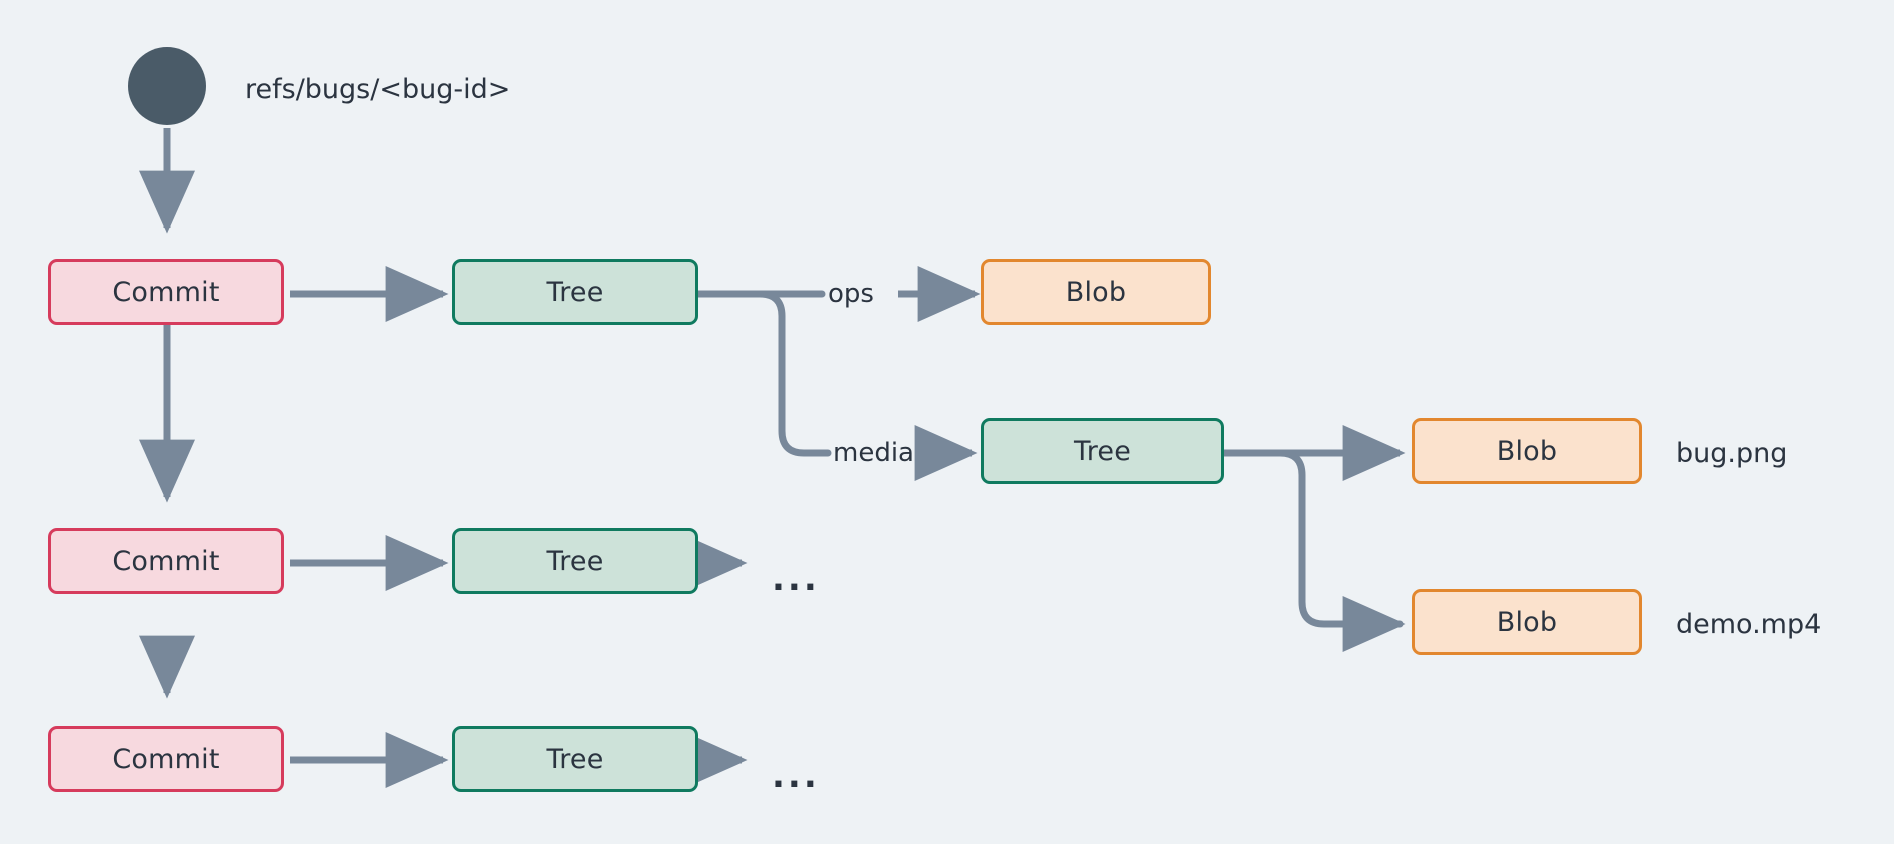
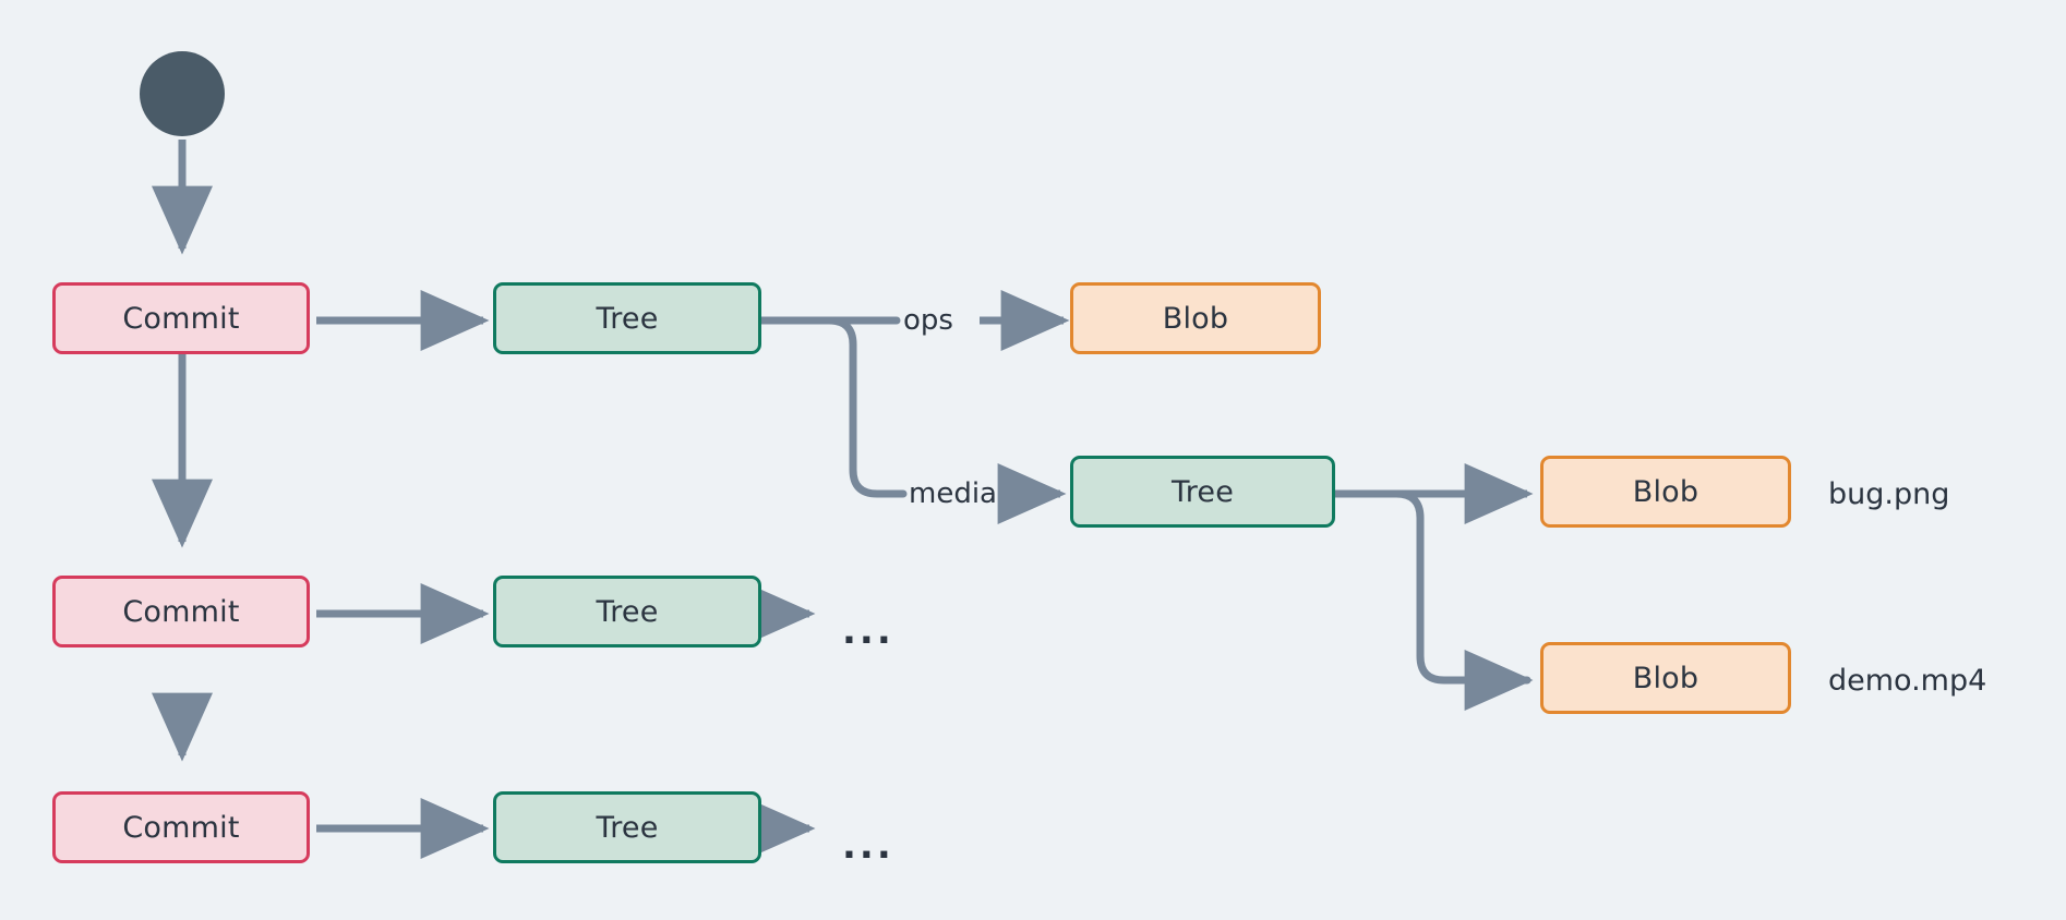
- refs/bugs/<bug-id>
  Commit
  Commit
  Commit
  Tree
  Tree
  Tree
  ops
  media
  Blob
  Tree
  Blob
  bug.png
  Blob
  demo.mp4
  ...
  ...
